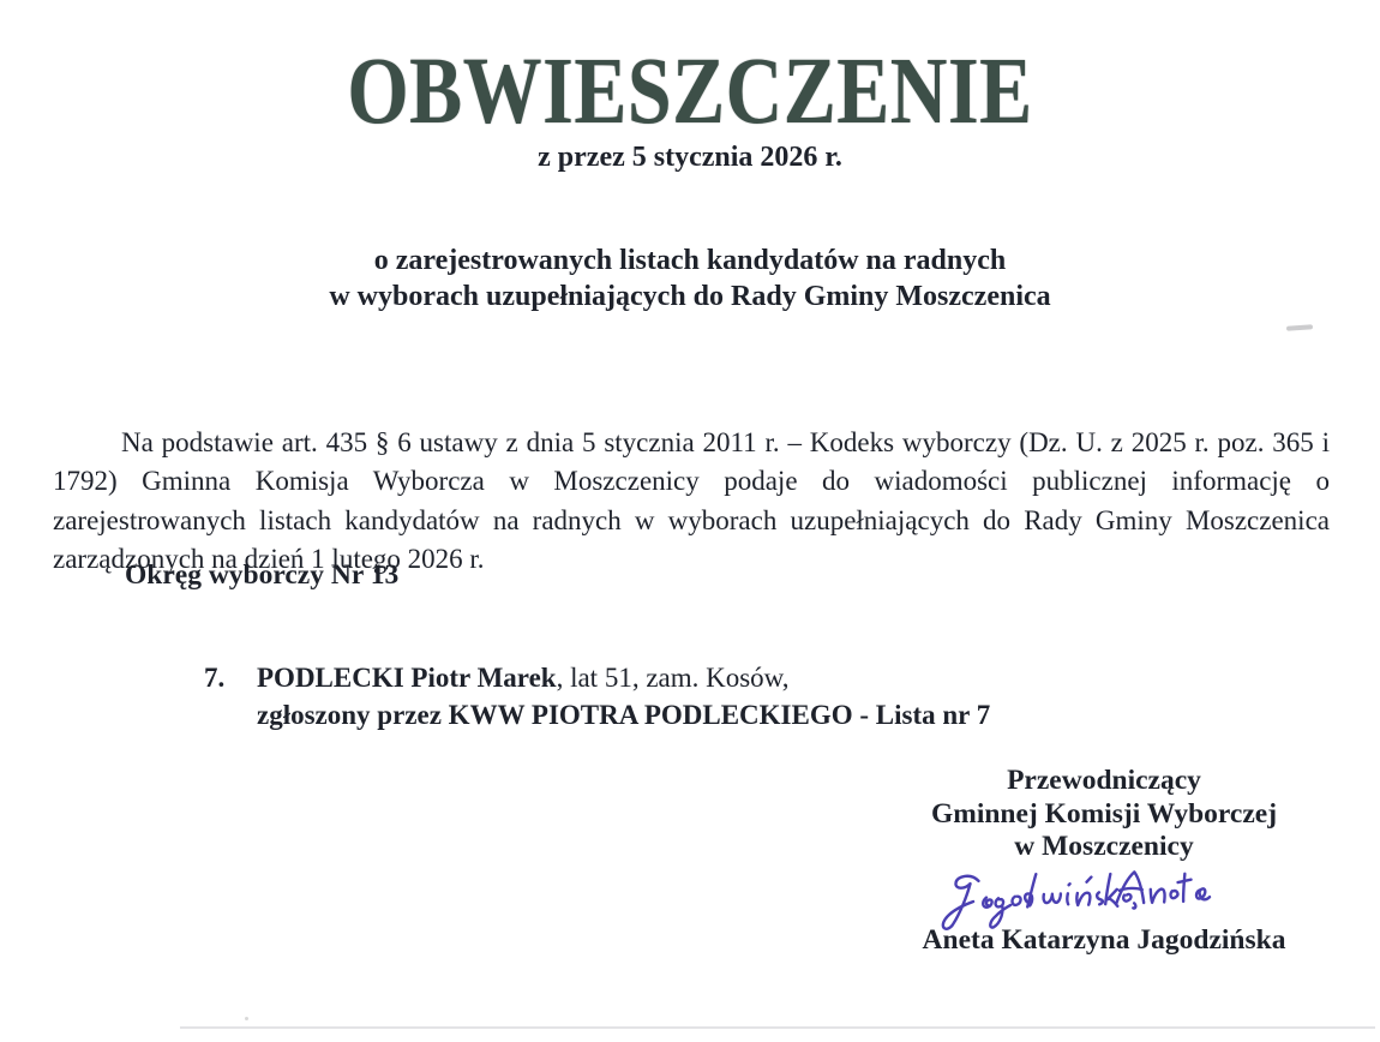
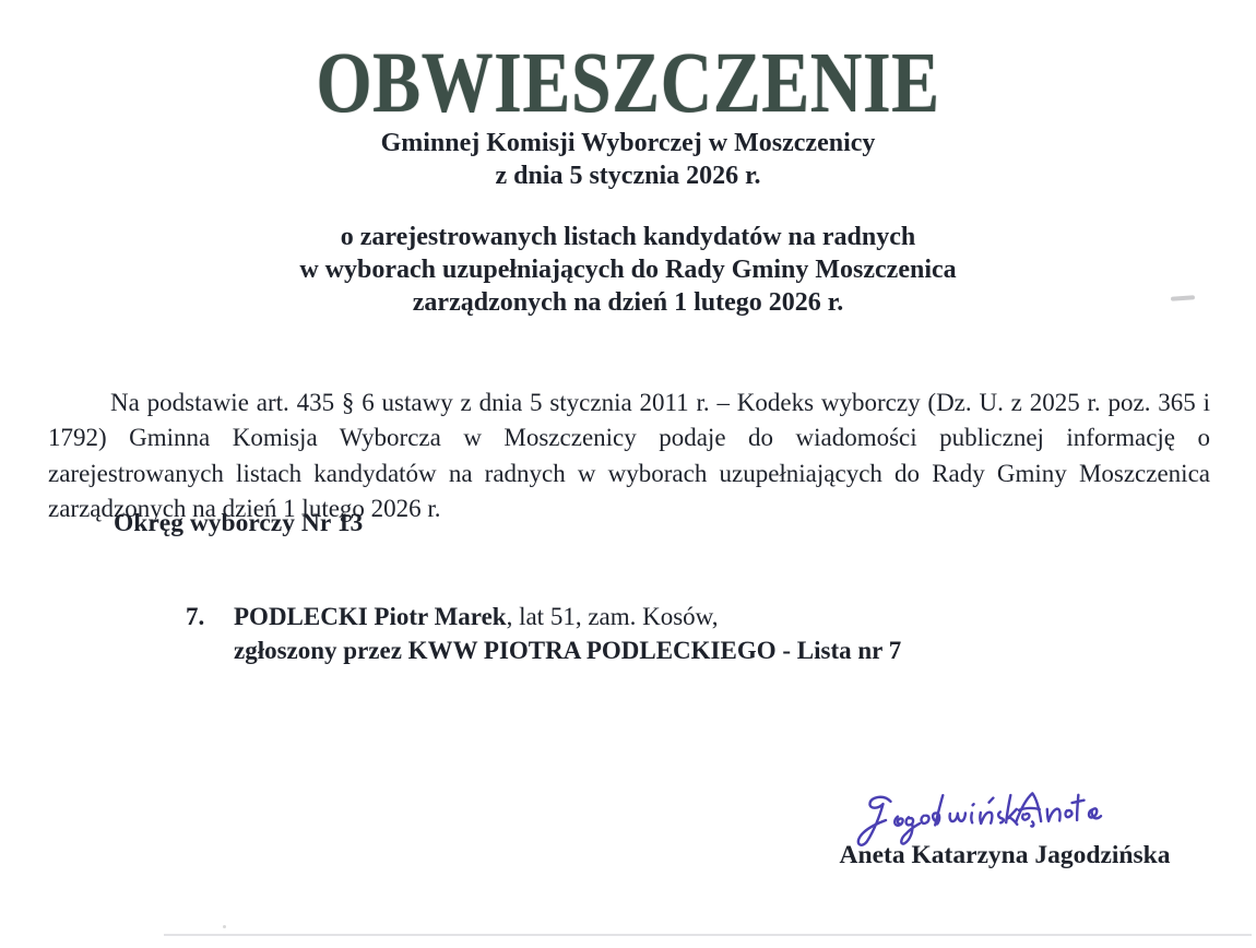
  OBWIESZCZENIE
+ Gminnej Komisji Wyborczej w Moszczenicy
- z przez 5 stycznia 2026 r.
+ z dnia 5 stycznia 2026 r.
  o zarejestrowanych listach kandydatów na radnych
  w wyborach uzupełniających do Rady Gminy Moszczenica
+ zarządzonych na dzień 1 lutego 2026 r.
  Na podstawie art. 435 § 6 ustawy z dnia 5 stycznia 2011 r. – Kodeks wyborczy (Dz. U. z 2025 r. poz. 365 i 1792) Gminna Komisja Wyborcza w Moszczenicy podaje do wiadomości publicznej informację o zarejestrowanych listach kandydatów na radnych w wyborach uzupełniających do Rady Gminy Moszczenica zarządzonych na dzień 1 lutego 2026 r.
  Okręg wyborczy Nr 13
  7.
  PODLECKI Piotr Marek, lat 51, zam. Kosów,
  zgłoszony przez KWW PIOTRA PODLECKIEGO - Lista nr 7
- Przewodniczący
- Gminnej Komisji Wyborczej
- w Moszczenicy
  Aneta Katarzyna Jagodzińska
